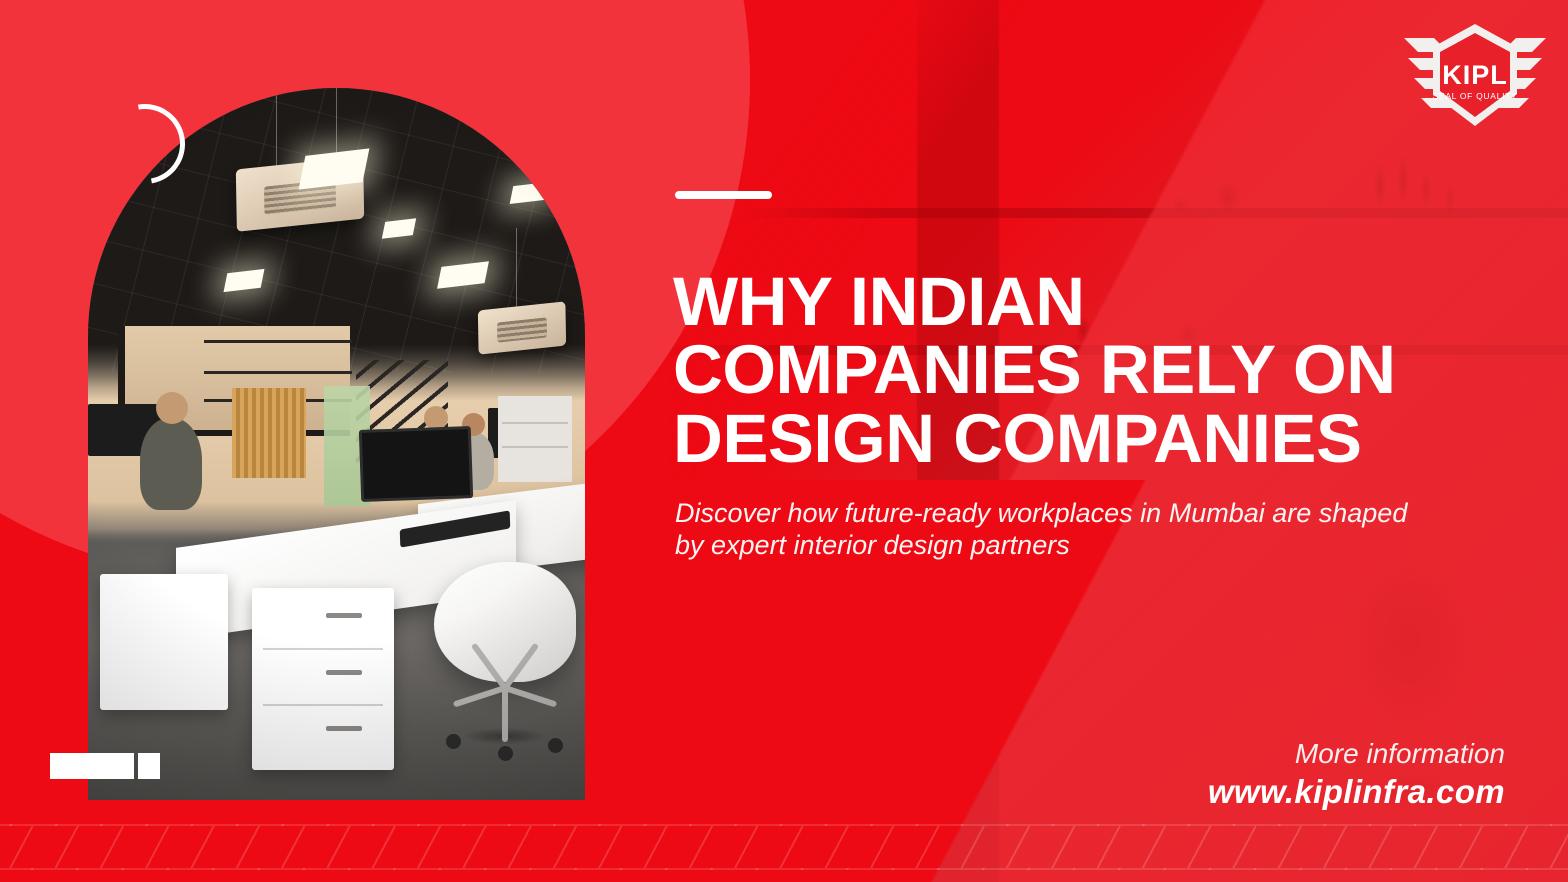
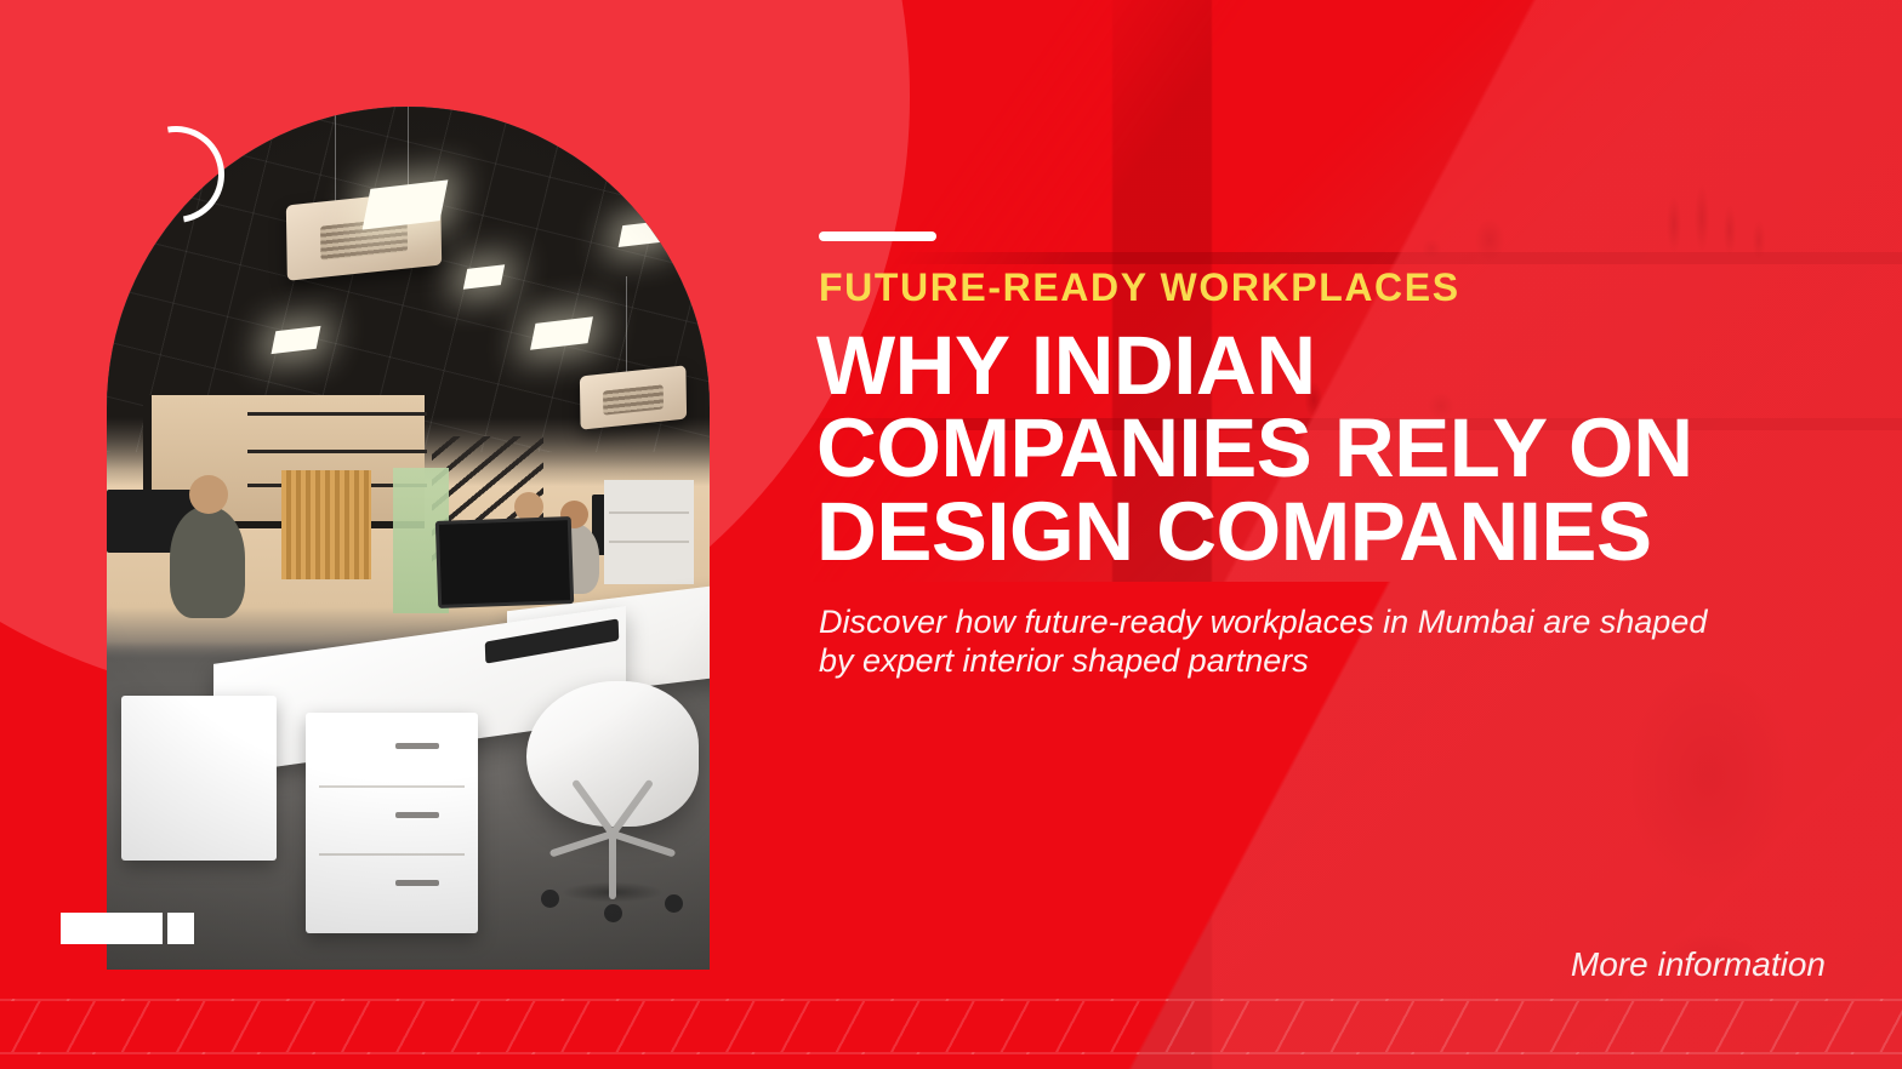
+ FUTURE-READY WORKPLACES
  WHY INDIAN COMPANIES RELY ON DESIGN COMPANIES
- Discover how future-ready workplaces in Mumbai are shaped by expert interior design partners
+ Discover how future-ready workplaces in Mumbai are shaped by expert interior shaped partners
  More information
- www.kiplinfra.com
- KIPL
- SEAL OF QUALITY
